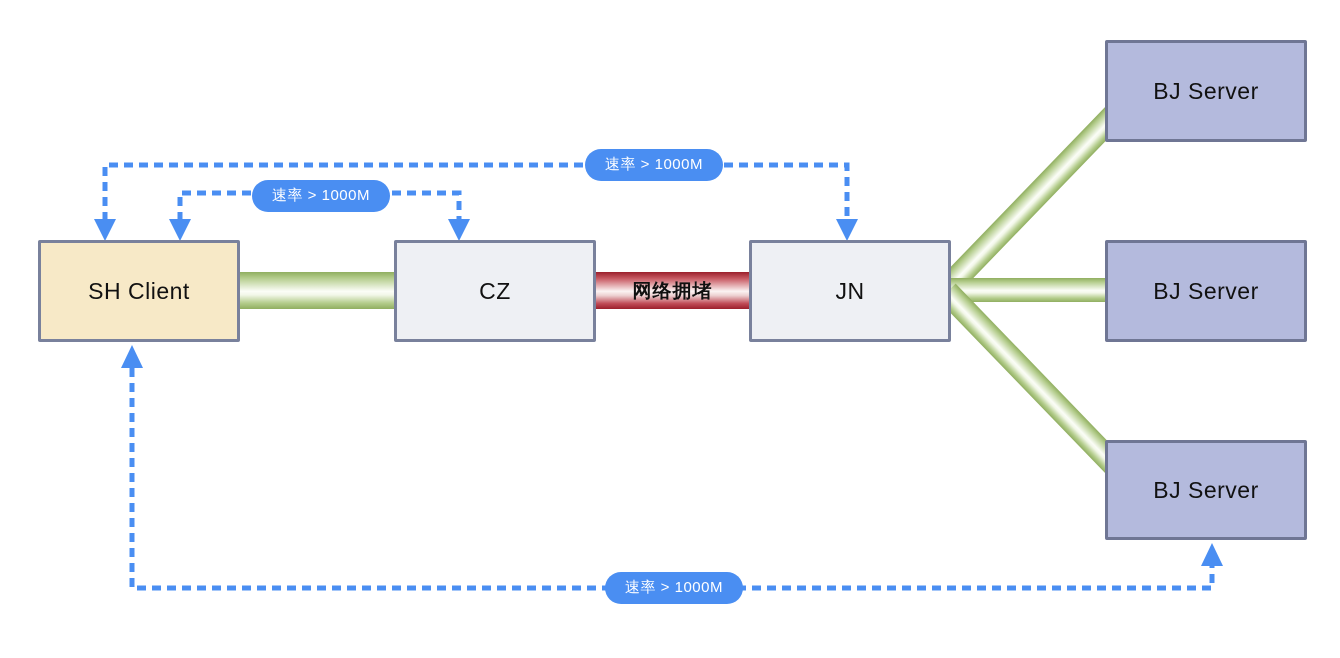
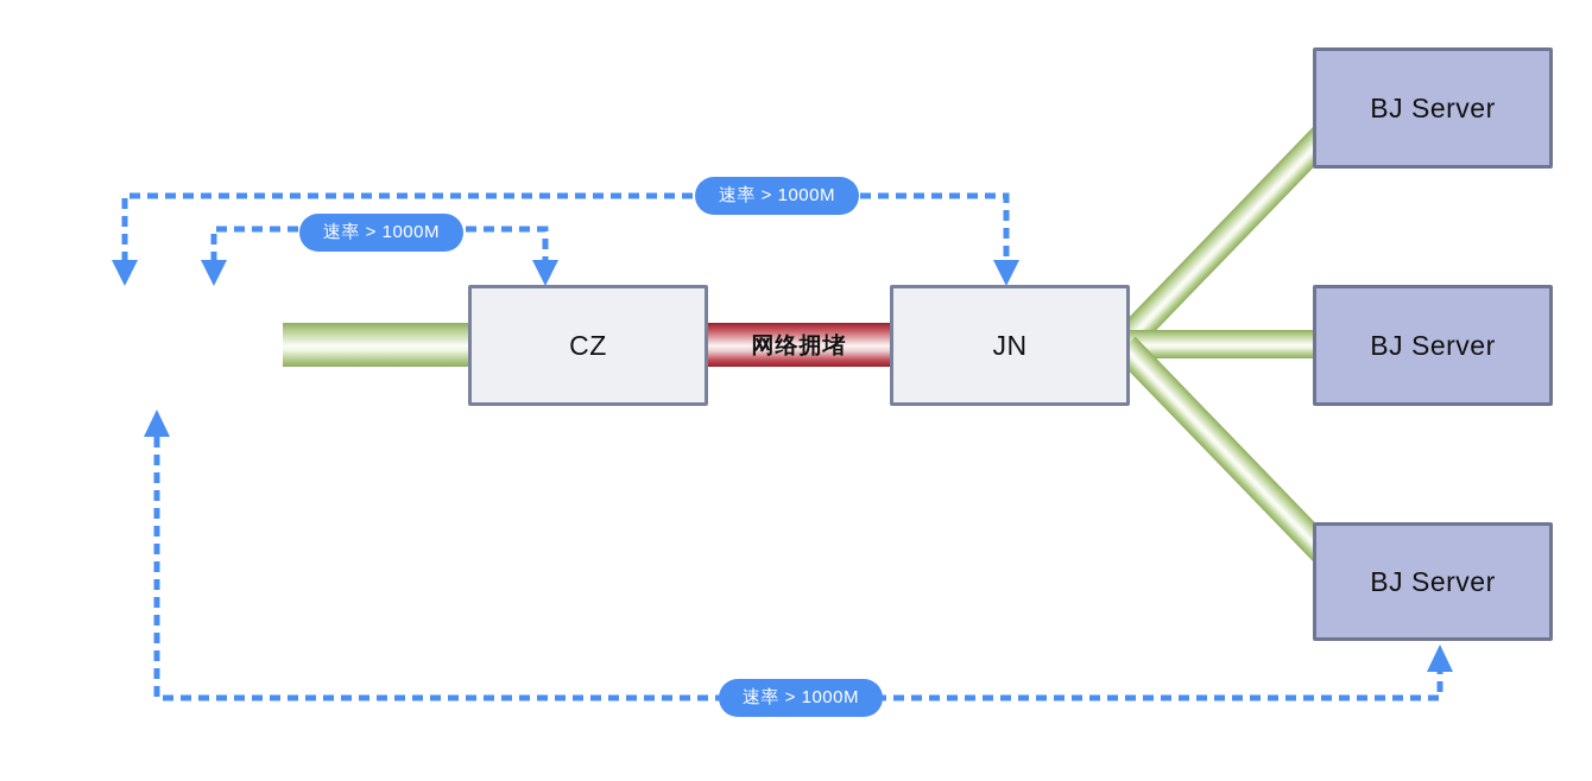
- SH Client
  CZ
  JN
  BJ Server
  BJ Server
  BJ Server
  网络拥堵
  速率 > 1000M
  速率 > 1000M
  速率 > 1000M
